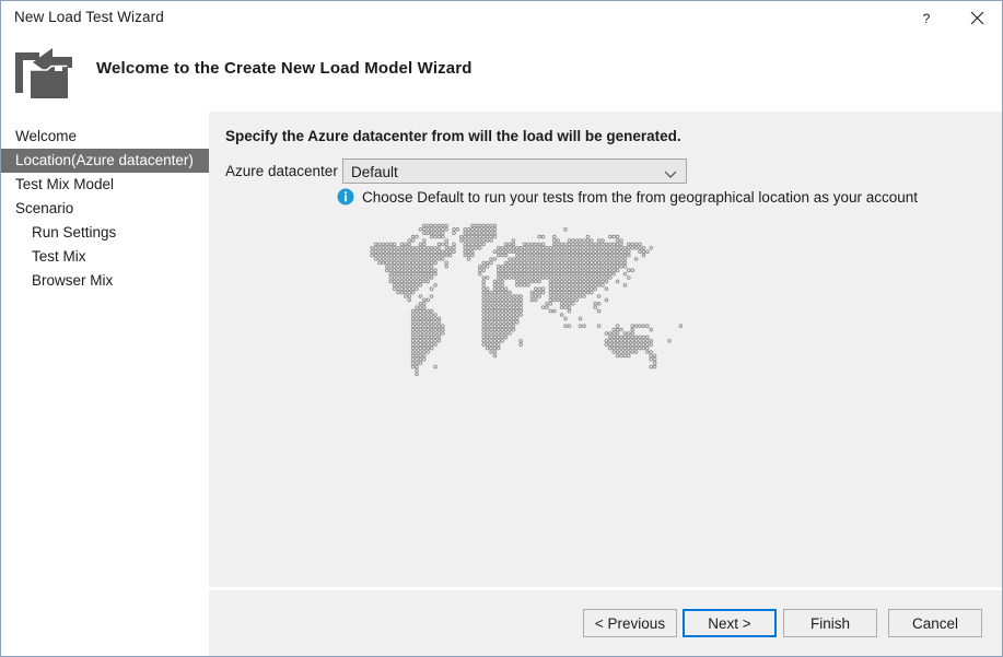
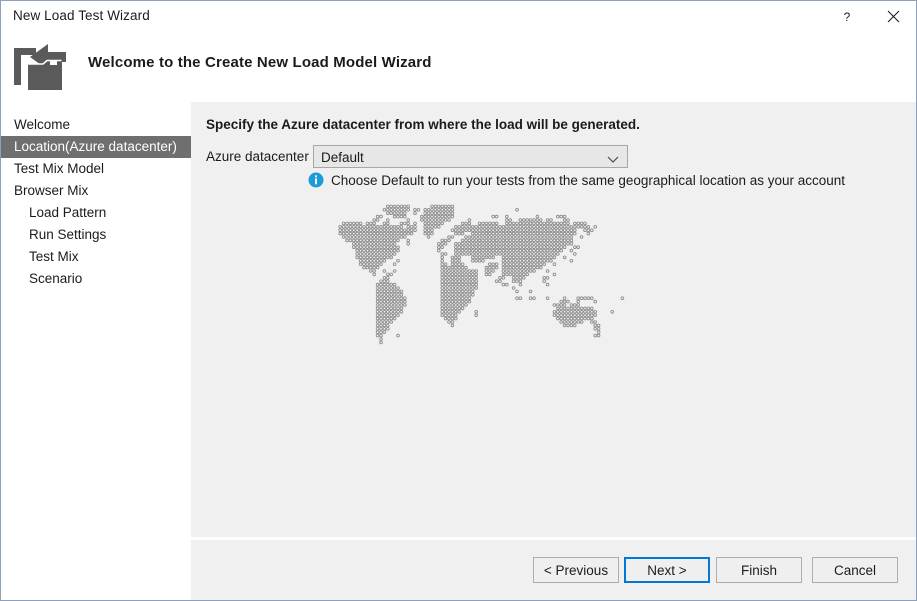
  New Load Test Wizard
  ?
  Welcome to the Create New Load Model Wizard
  Welcome
  Location(Azure datacenter)
  Test Mix Model
- Scenario
+ Browser Mix
+ Load Pattern
  Run Settings
  Test Mix
- Browser Mix
+ Scenario
- Specify the Azure datacenter from will the load will be generated.
+ Specify the Azure datacenter from where the load will be generated.
  Azure datacenter
  Default
- Choose Default to run your tests from the from geographical location as your account
+ Choose Default to run your tests from the same geographical location as your account
  < Previous
  Next >
  Finish
  Cancel
